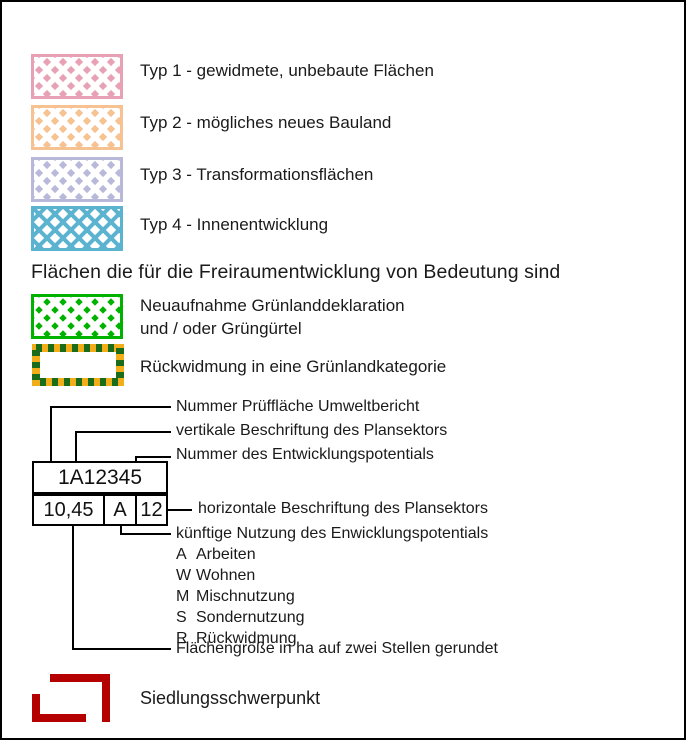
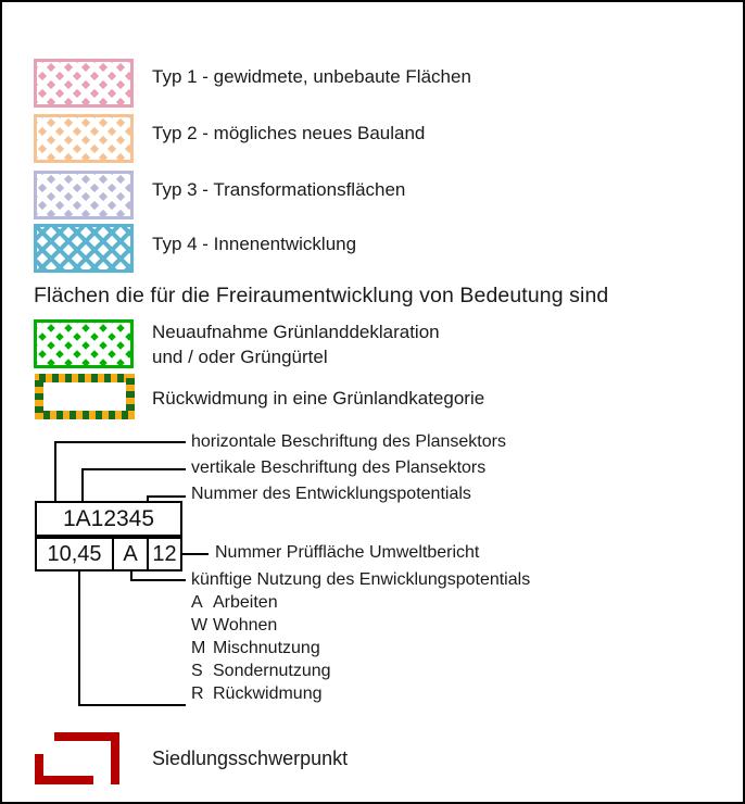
  Typ 1 - gewidmete, unbebaute Flächen
  Typ 2 - mögliches neues Bauland
  Typ 3 - Transformationsflächen
  Typ 4 - Innenentwicklung
  Flächen die für die Freiraumentwicklung von Bedeutung sind
  Neuaufnahme Grünlanddeklaration
  und / oder Grüngürtel
  Rückwidmung in eine Grünlandkategorie
- Nummer Prüffläche Umweltbericht
+ horizontale Beschriftung des Plansektors
  vertikale Beschriftung des Plansektors
  Nummer des Entwicklungspotentials
  1A12345
  10,45
  A
  12
- horizontale Beschriftung des Plansektors
+ Nummer Prüffläche Umweltbericht
  künftige Nutzung des Enwicklungspotentials
  A Arbeiten
  W Wohnen
  M Mischnutzung
  S Sondernutzung
  R Rückwidmung
- Flächengröße in ha auf zwei Stellen gerundet
  Siedlungsschwerpunkt
